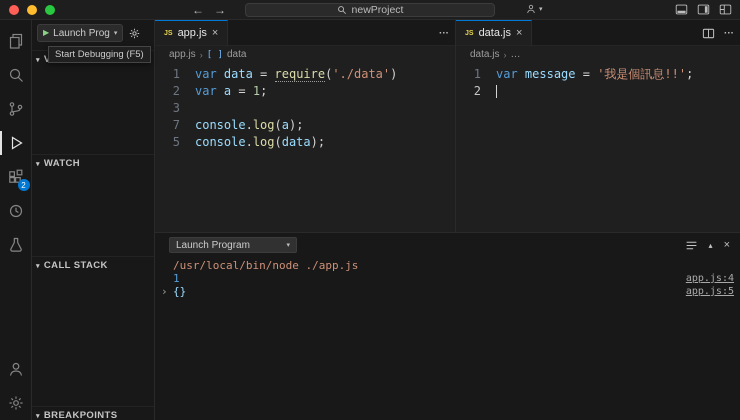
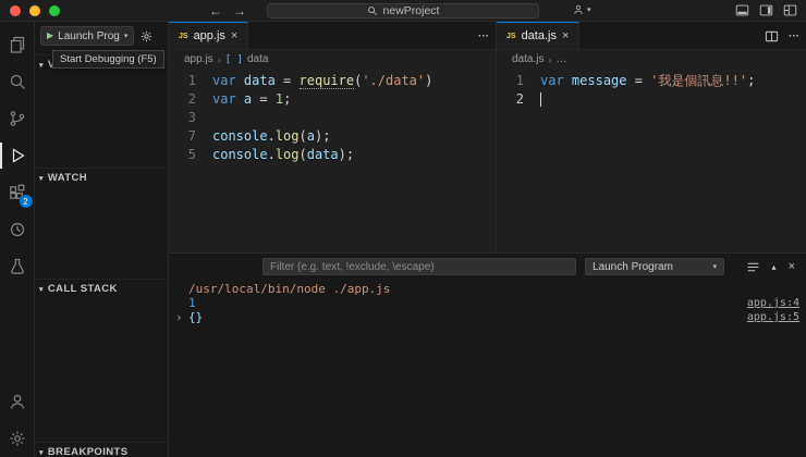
  newProject
  2
  Launch Prog
  Start Debugging (F5)
  WATCH
  CALL STACK
  BREAKPOINTS
  app.js
  app.js
  data
  1
  var data = require('./data')
  2
  var a = 1;
  3
  7
  console.log(a);
  5
  console.log(data);
  data.js
  data.js
  …
  1
  var message = '我是個訊息!!';
  2
+ Filter (e.g. text, !exclude, \escape)
  Launch Program
  /usr/local/bin/node ./app.js
  1
  app.js:4
  {}
  app.js:5
